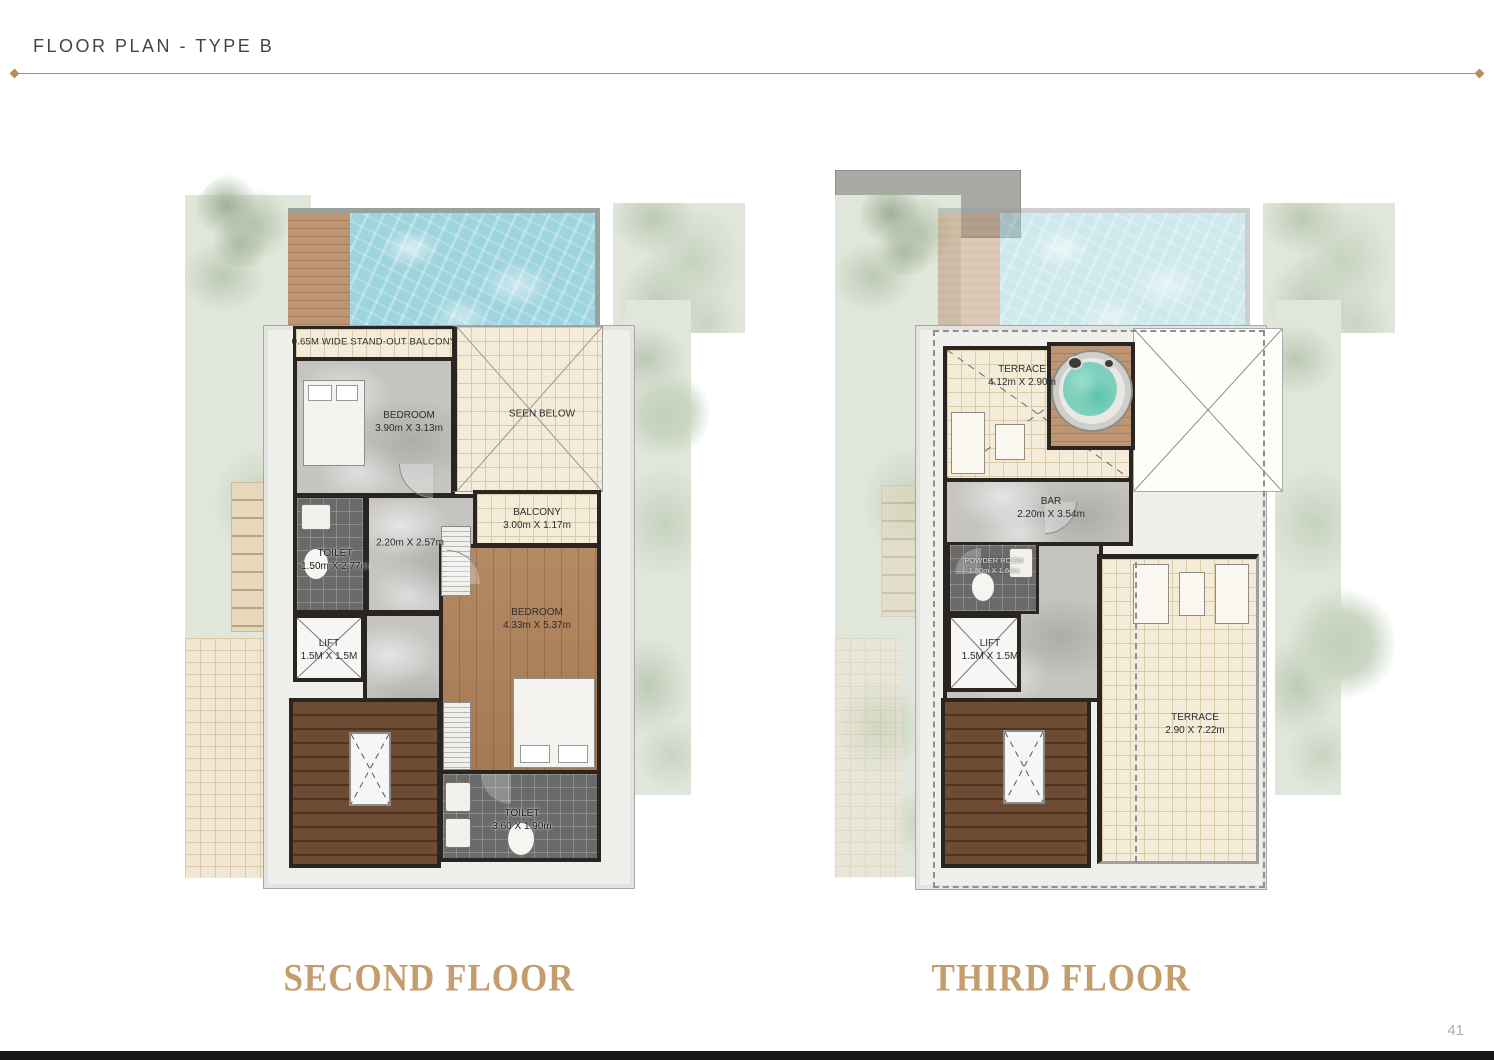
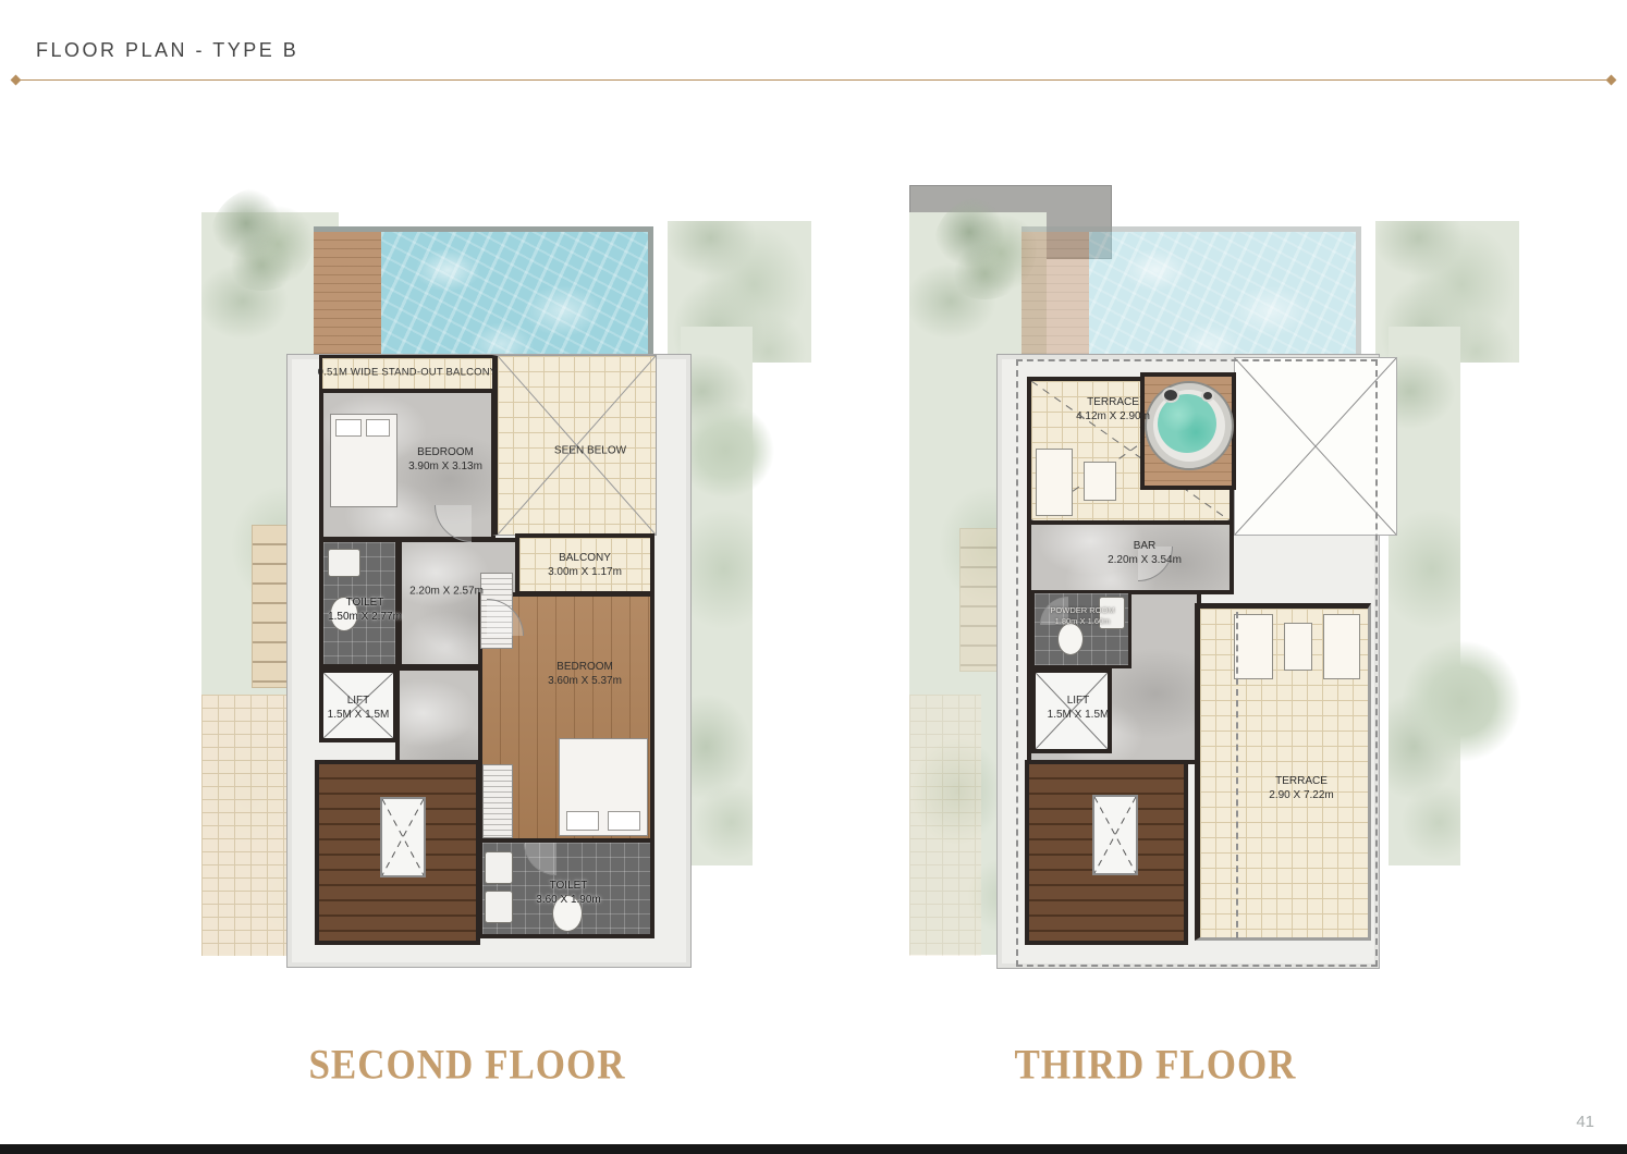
  FLOOR PLAN - TYPE B
- 0.65M WIDE STAND-OUT BALCONY
+ 0.51M WIDE STAND-OUT BALCONY
  BEDROOM
  3.90m X 3.13m
  SEEN BELOW
  BALCONY
  3.00m X 1.17m
  TOILET
  1.50m X 2.77m
  2.20m X 2.57m
  BEDROOM
- 4.33m X 5.37m
+ 3.60m X 5.37m
  LIFT
  1.5M X 1.5M
  TOILET
  3.60 X 1.90m
  TERRACE
  4.12m X 2.90m
  BAR
  2.20m X 3.54m
  POWDER ROOM
  1.80m X 1.60m
  LIFT
  1.5M X 1.5M
  TERRACE
  2.90 X 7.22m
  SECOND FLOOR
  THIRD FLOOR
  41
